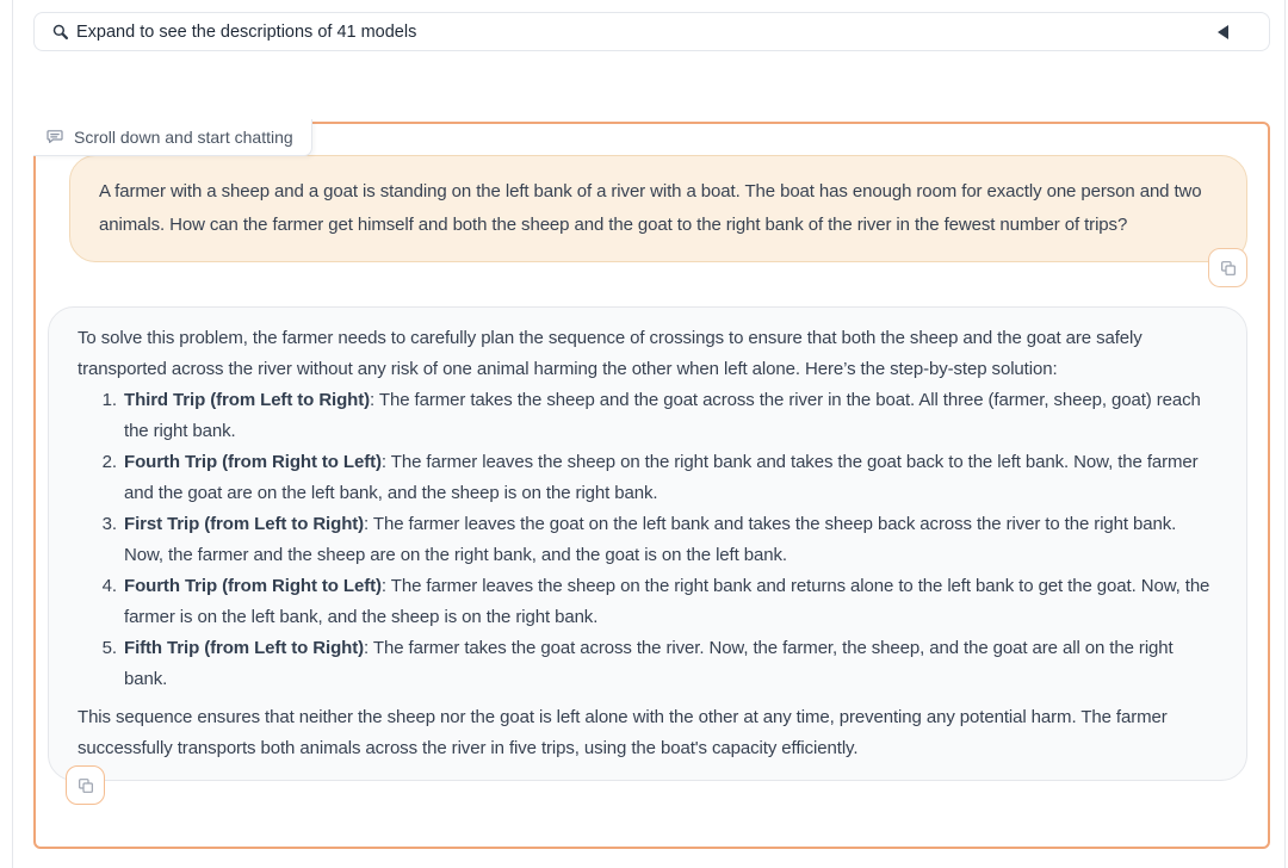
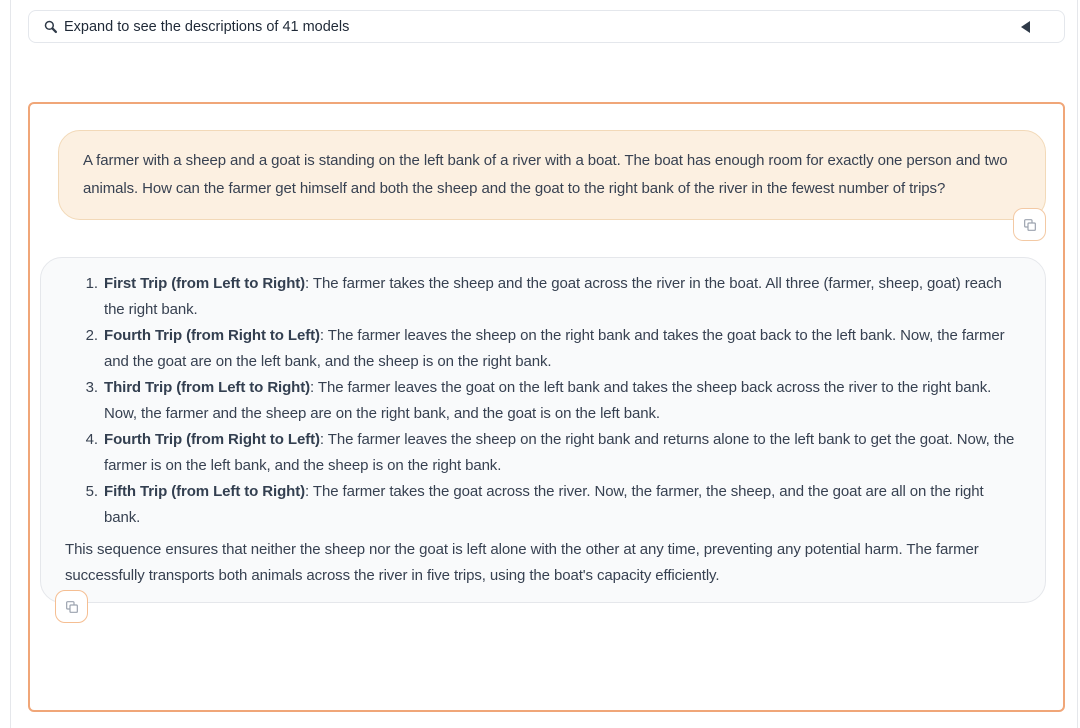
  Expand to see the descriptions of 41 models
- Scroll down and start chatting
  A farmer with a sheep and a goat is standing on the left bank of a river with a boat. The boat has enough room for exactly one person and two animals. How can the farmer get himself and both the sheep and the goat to the right bank of the river in the fewest number of trips?
- To solve this problem, the farmer needs to carefully plan the sequence of crossings to ensure that both the sheep and the goat are safely transported across the river without any risk of one animal harming the other when left alone. Here’s the step-by-step solution:
- Third Trip (from Left to Right): The farmer takes the sheep and the goat across the river in the boat. All three (farmer, sheep, goat) reach the right bank.
+ First Trip (from Left to Right): The farmer takes the sheep and the goat across the river in the boat. All three (farmer, sheep, goat) reach the right bank.
  Fourth Trip (from Right to Left): The farmer leaves the sheep on the right bank and takes the goat back to the left bank. Now, the farmer and the goat are on the left bank, and the sheep is on the right bank.
- First Trip (from Left to Right): The farmer leaves the goat on the left bank and takes the sheep back across the river to the right bank. Now, the farmer and the sheep are on the right bank, and the goat is on the left bank.
+ Third Trip (from Left to Right): The farmer leaves the goat on the left bank and takes the sheep back across the river to the right bank. Now, the farmer and the sheep are on the right bank, and the goat is on the left bank.
  Fourth Trip (from Right to Left): The farmer leaves the sheep on the right bank and returns alone to the left bank to get the goat. Now, the farmer is on the left bank, and the sheep is on the right bank.
  Fifth Trip (from Left to Right): The farmer takes the goat across the river. Now, the farmer, the sheep, and the goat are all on the right bank.
  This sequence ensures that neither the sheep nor the goat is left alone with the other at any time, preventing any potential harm. The farmer successfully transports both animals across the river in five trips, using the boat's capacity efficiently.
